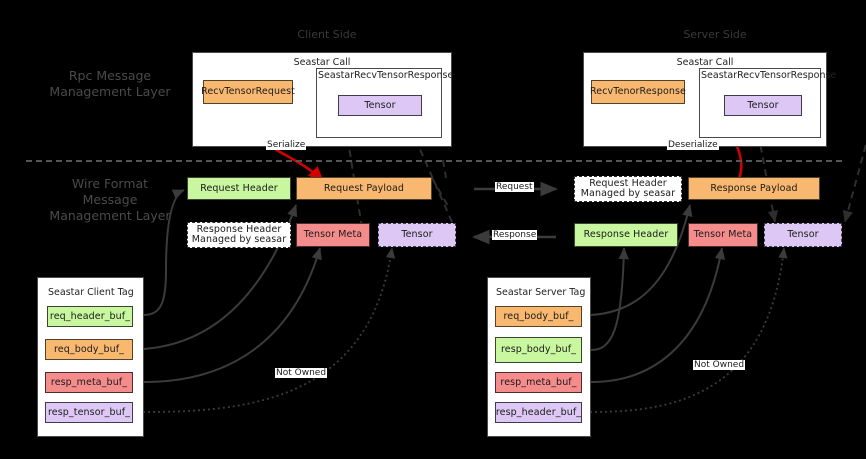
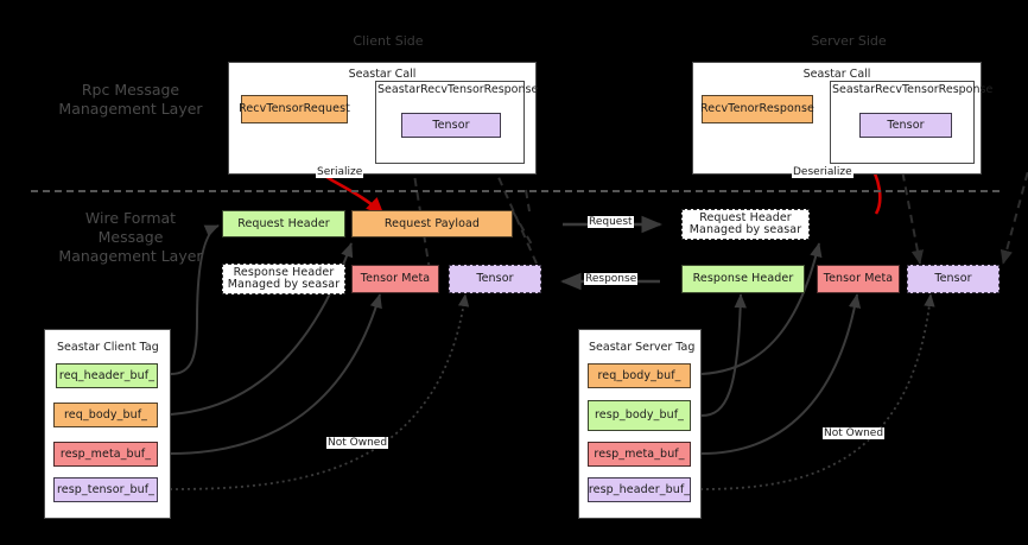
  Rpc Message
  Management Layer
  Wire Format
  Message
  Management Layer
  Client Side
  Server Side
  Seastar Call
  RecvTensorRequest
  SeastarRecvTensorResponse
  Tensor
  Serialize
  Seastar Call
  RecvTenorResponse
  SeastarRecvTensorResponse
  Tensor
  Deserialize
  Request Header
  Request Payload
  Response Header
  Managed by seasar
  Tensor Meta
  Tensor
  Request Header
  Managed by seasar
- Response Payload
  Response Header
  Tensor Meta
  Tensor
  Request
  Response
  Seastar Client Tag
  req_header_buf_
  req_body_buf_
  resp_meta_buf_
  resp_tensor_buf_
  Not Owned
  Seastar Server Tag
  req_body_buf_
  resp_body_buf_
  resp_meta_buf_
  resp_header_buf_
  Not Owned
